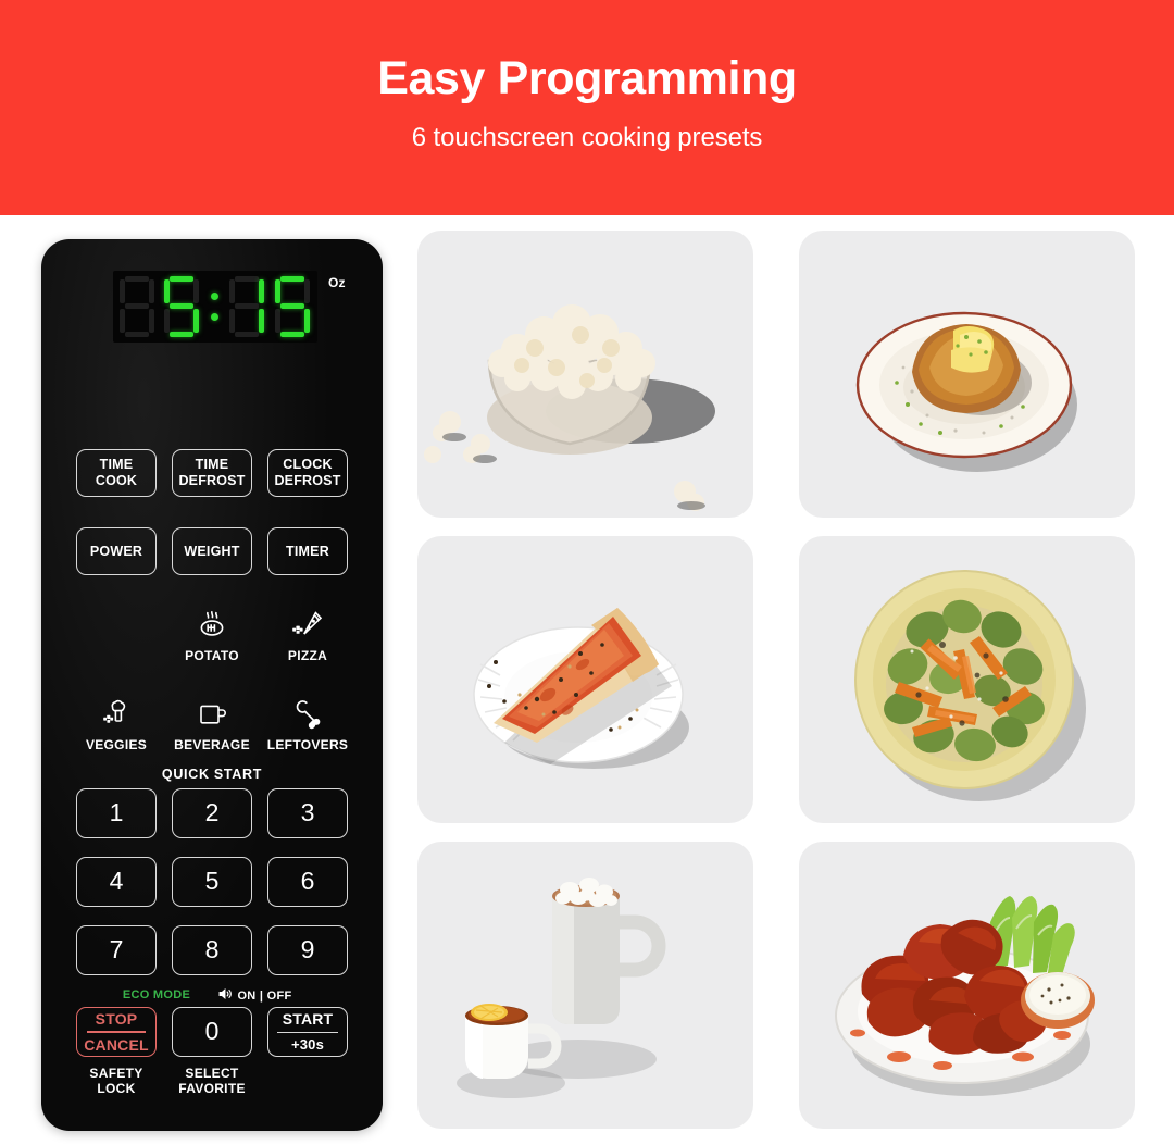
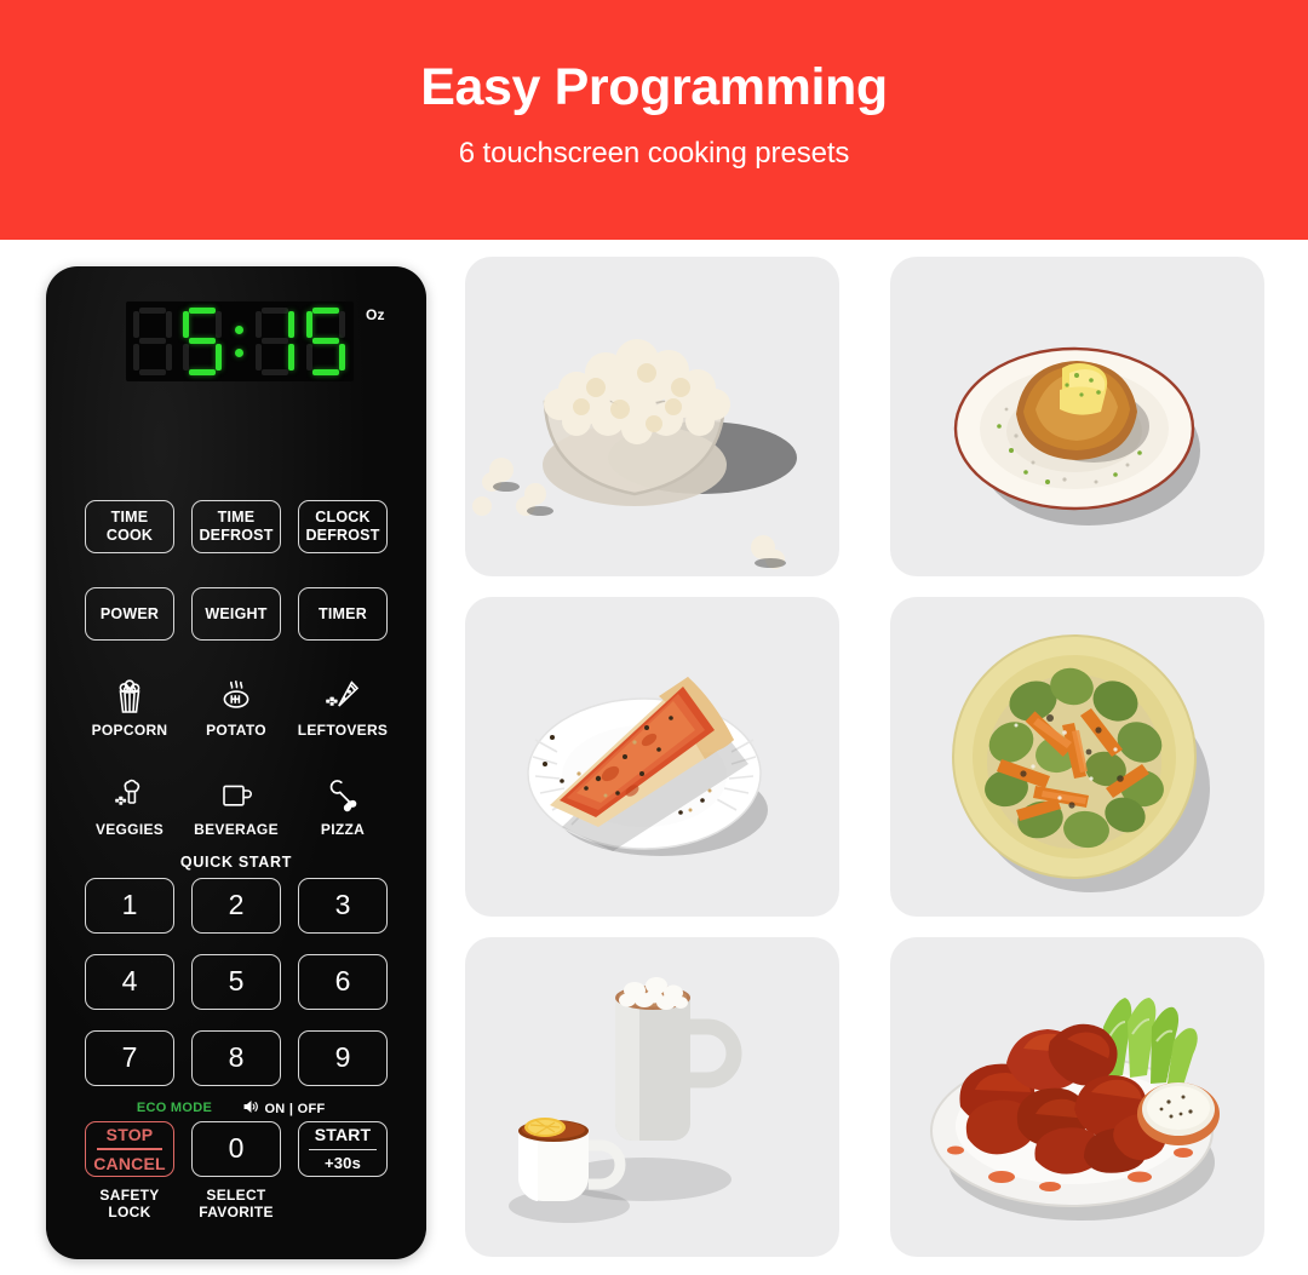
  Easy Programming
  6 touchscreen cooking presets
  Oz
  TIME
  COOK
  TIME
  DEFROST
  CLOCK
  DEFROST
  POWER
  WEIGHT
  TIMER
+ POPCORN
  POTATO
- PIZZA
+ LEFTOVERS
  VEGGIES
  BEVERAGE
- LEFTOVERS
+ PIZZA
  QUICK START
  1
  2
  3
  4
  5
  6
  7
  8
  9
  ECO MODE
  ON | OFF
  STOP
  CANCEL
  0
  START
  +30s
  SAFETY
  LOCK
  SELECT
  FAVORITE
